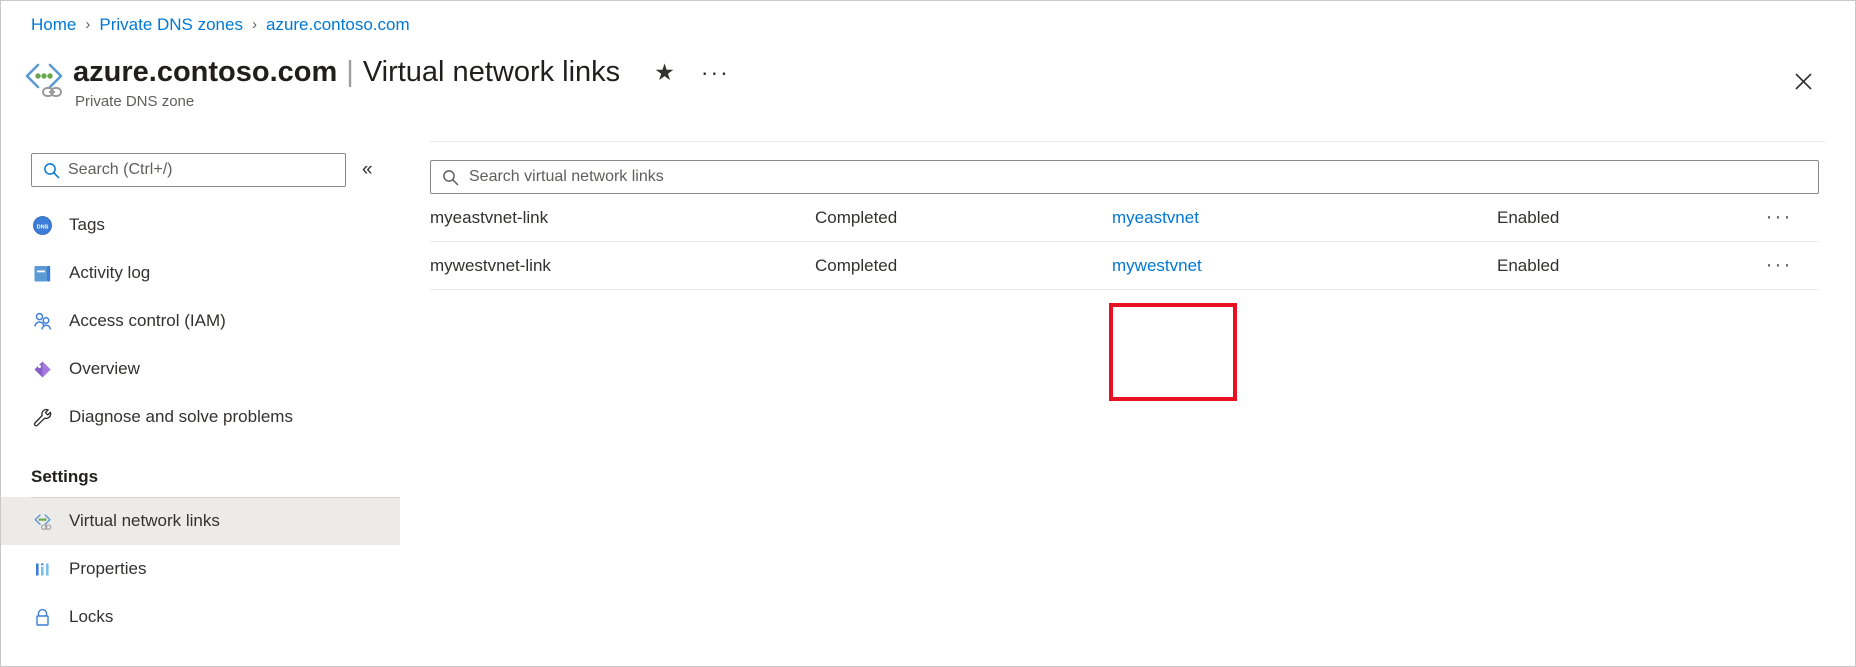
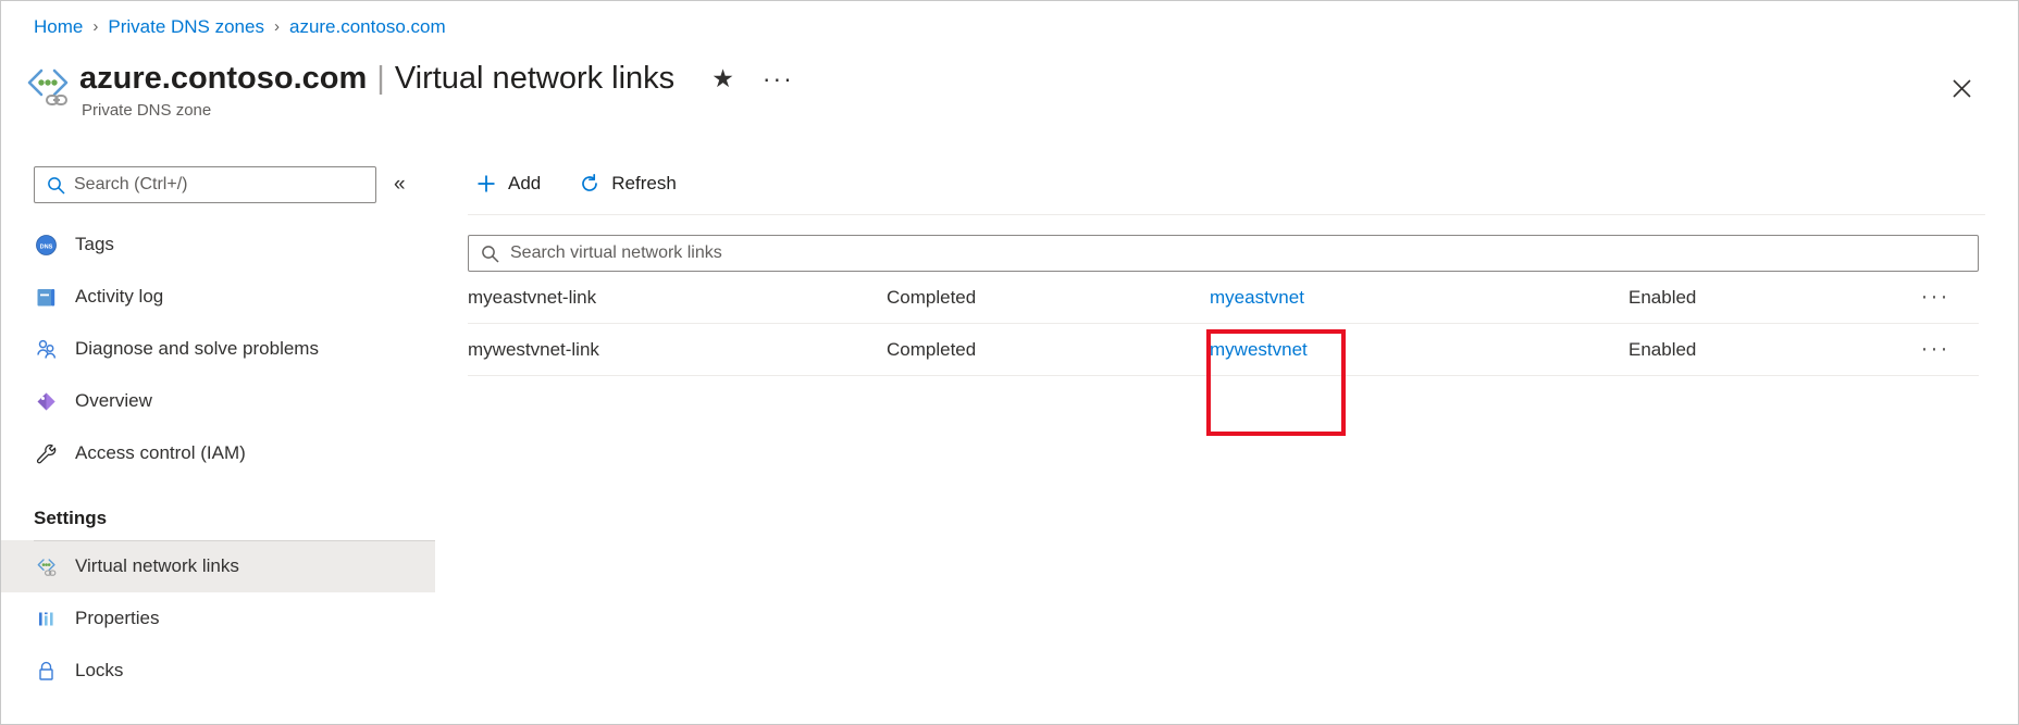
  Home
  ›
  Private DNS zones
  ›
  azure.contoso.com
  azure.contoso.com
  |
  Virtual network links
  ★
  ···
  Private DNS zone
  Search (Ctrl+/)
  «
  Tags
  Activity log
- Access control (IAM)
+ Diagnose and solve problems
  Overview
- Diagnose and solve problems
+ Access control (IAM)
  Settings
  Virtual network links
  Properties
  Locks
+ Add
+ Refresh
  Search virtual network links
  myeastvnet-link
  Completed
  myeastvnet
  Enabled
  ···
  mywestvnet-link
  Completed
  mywestvnet
  Enabled
  ···
